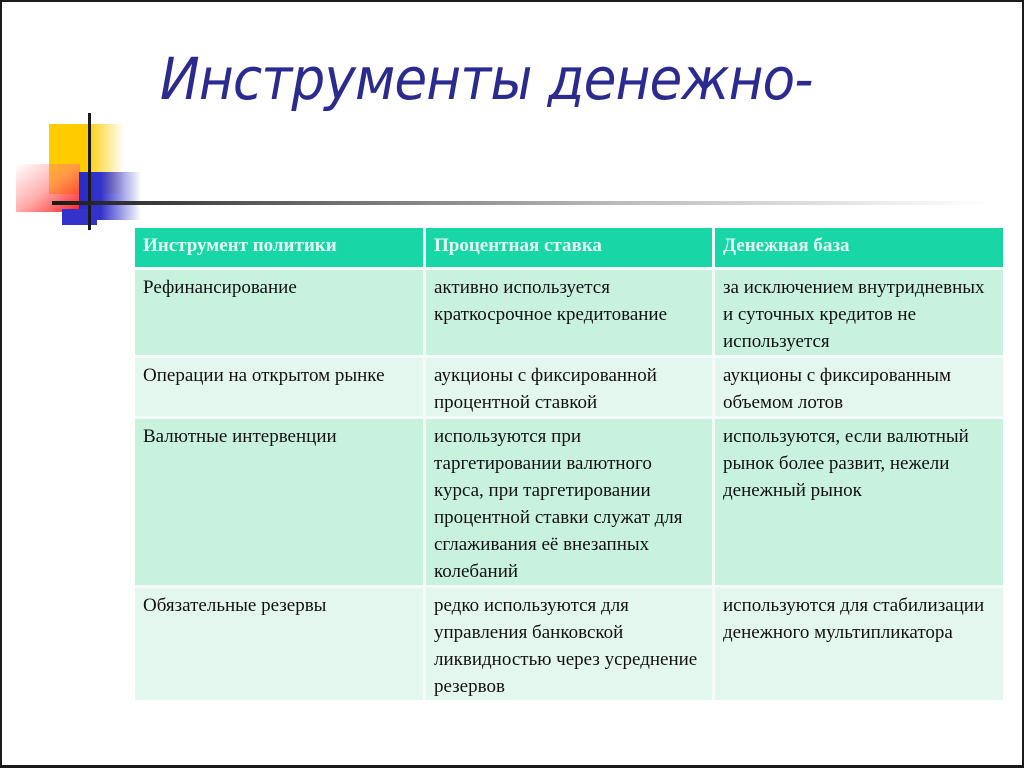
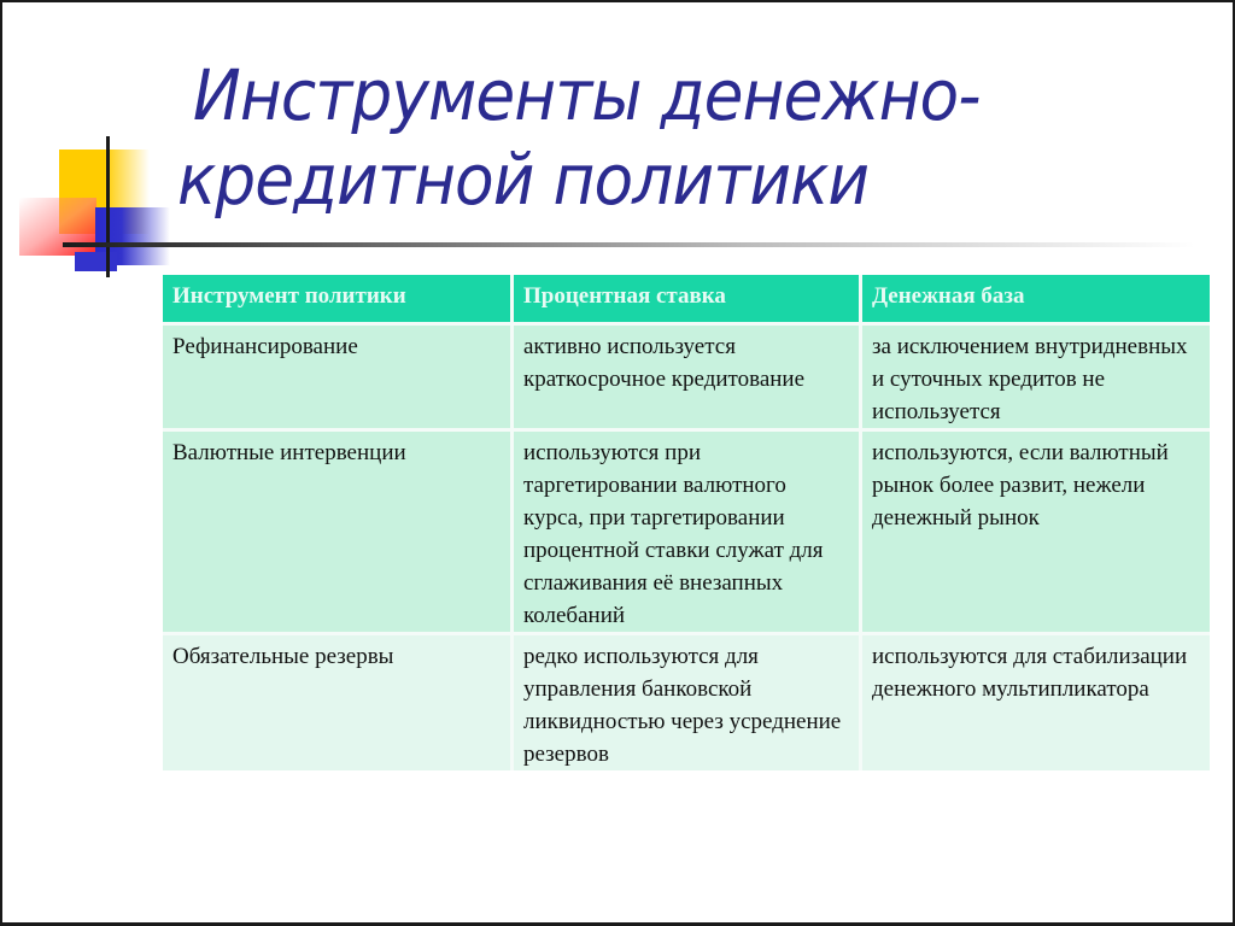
  Инструменты денежно-
+ кредитной политики
  Инструмент политики	Процентная ставка	Денежная база
  Рефинансирование	активно используется краткосрочное кредитование	за исключением внутридневных и суточных кредитов не используется
- Операции на открытом рынке	аукционы с фиксированной процентной ставкой	аукционы с фиксированным объемом лотов
  Валютные интервенции	используются при таргетировании валютного курса, при таргетировании процентной ставки служат для сглаживания её внезапных колебаний	используются, если валютный рынок более развит, нежели денежный рынок
  Обязательные резервы	редко используются для управления банковской ликвидностью через усреднение резервов	используются для стабилизации денежного мультипликатора
